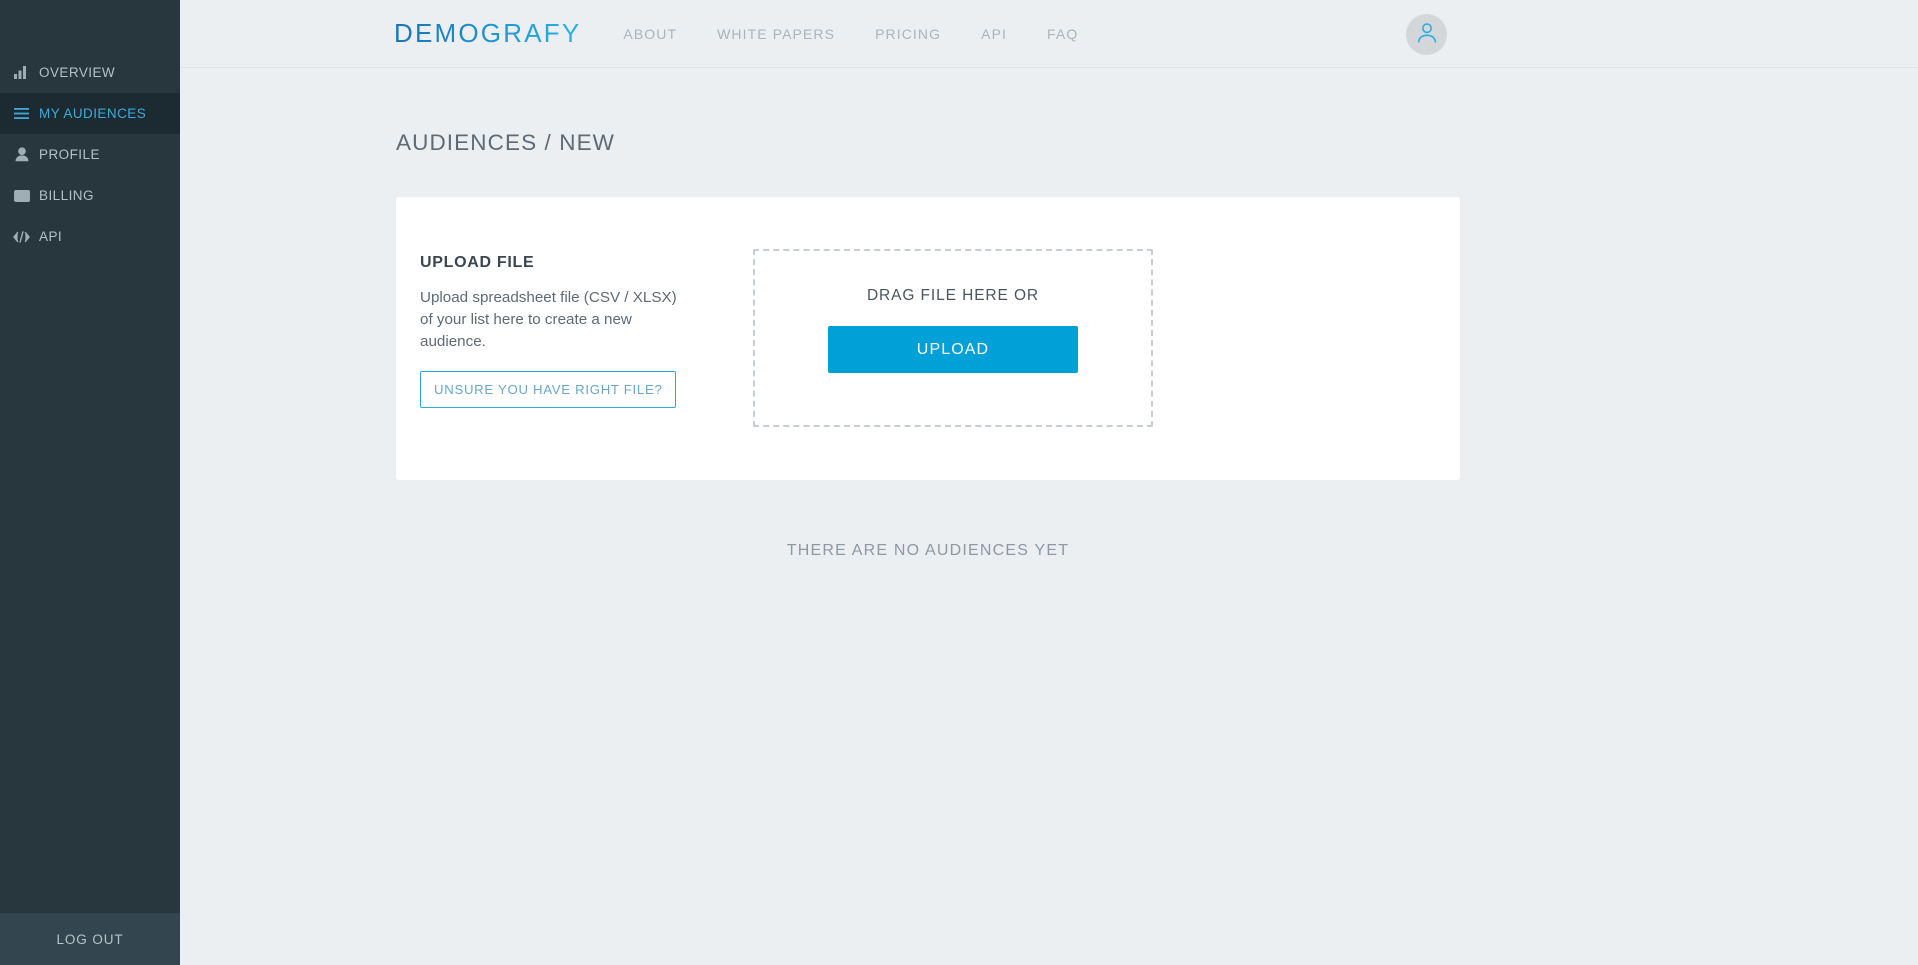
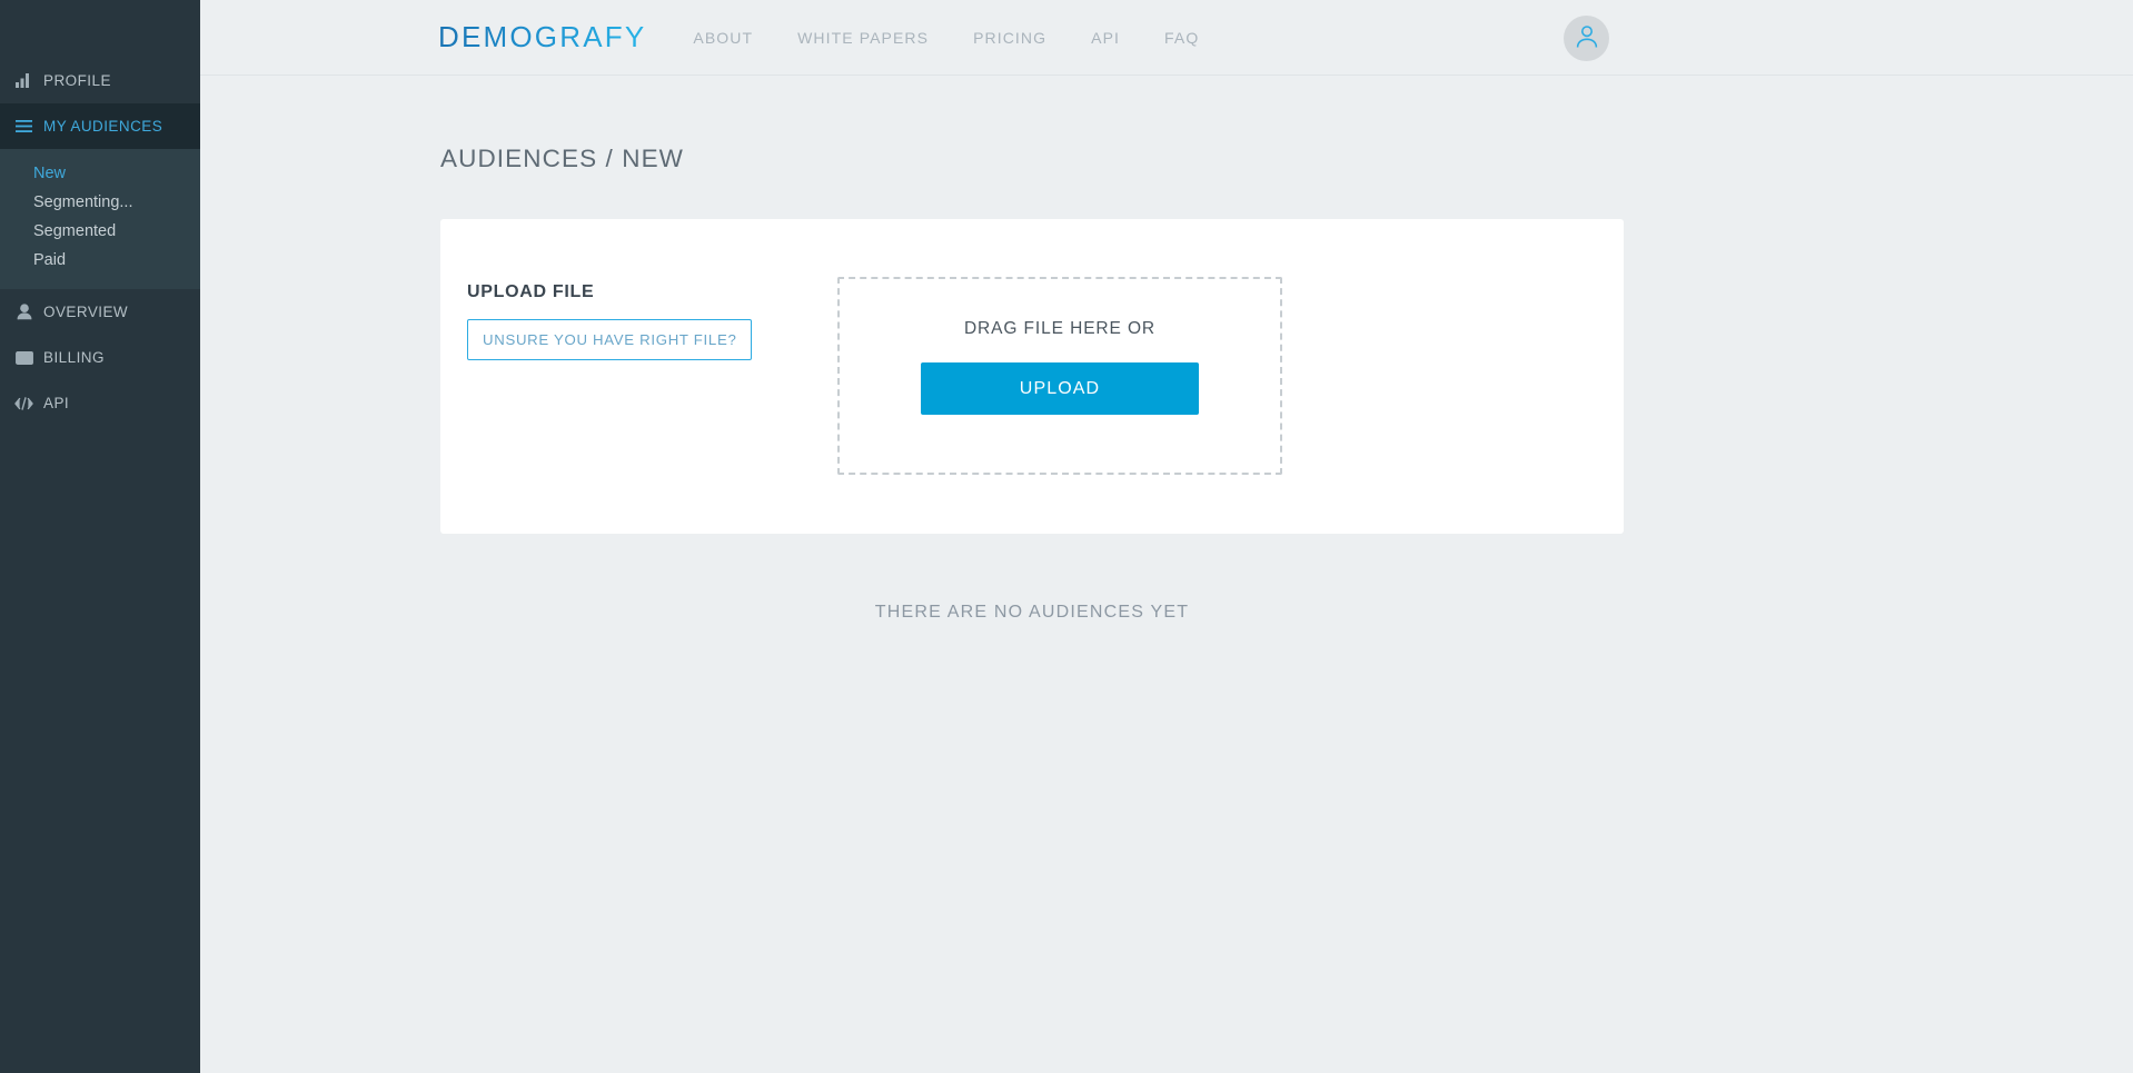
- OVERVIEW
+ PROFILE
  MY AUDIENCES
+ New
+ Segmenting...
+ Segmented
+ Paid
- PROFILE
+ OVERVIEW
  BILLING
  API
- LOG OUT
  DEMOGRAFY
  ABOUT
  WHITE PAPERS
  PRICING
  API
  FAQ
  AUDIENCES / NEW
  UPLOAD FILE
- Upload spreadsheet file (CSV / XLSX) of your list here to create a new audience.
  UNSURE YOU HAVE RIGHT FILE?
  DRAG FILE HERE OR
  UPLOAD
  THERE ARE NO AUDIENCES YET
